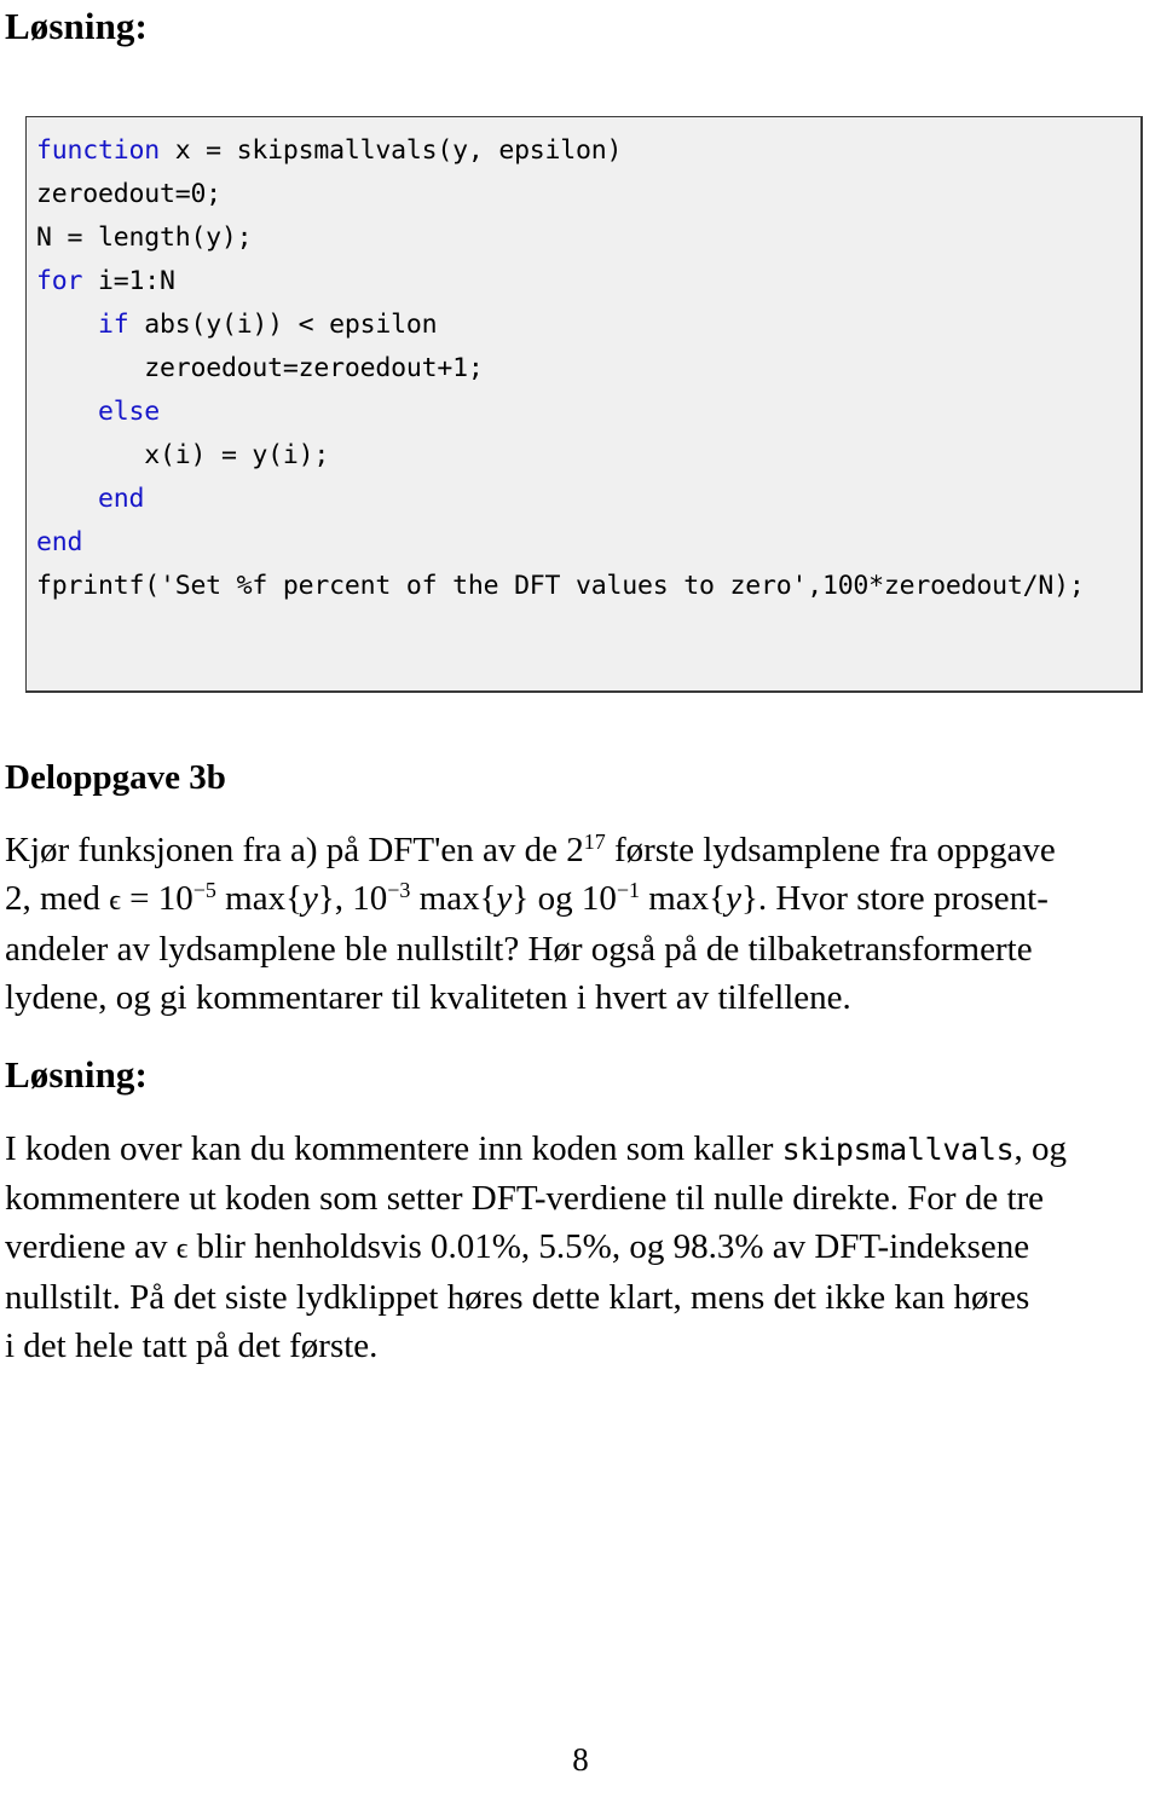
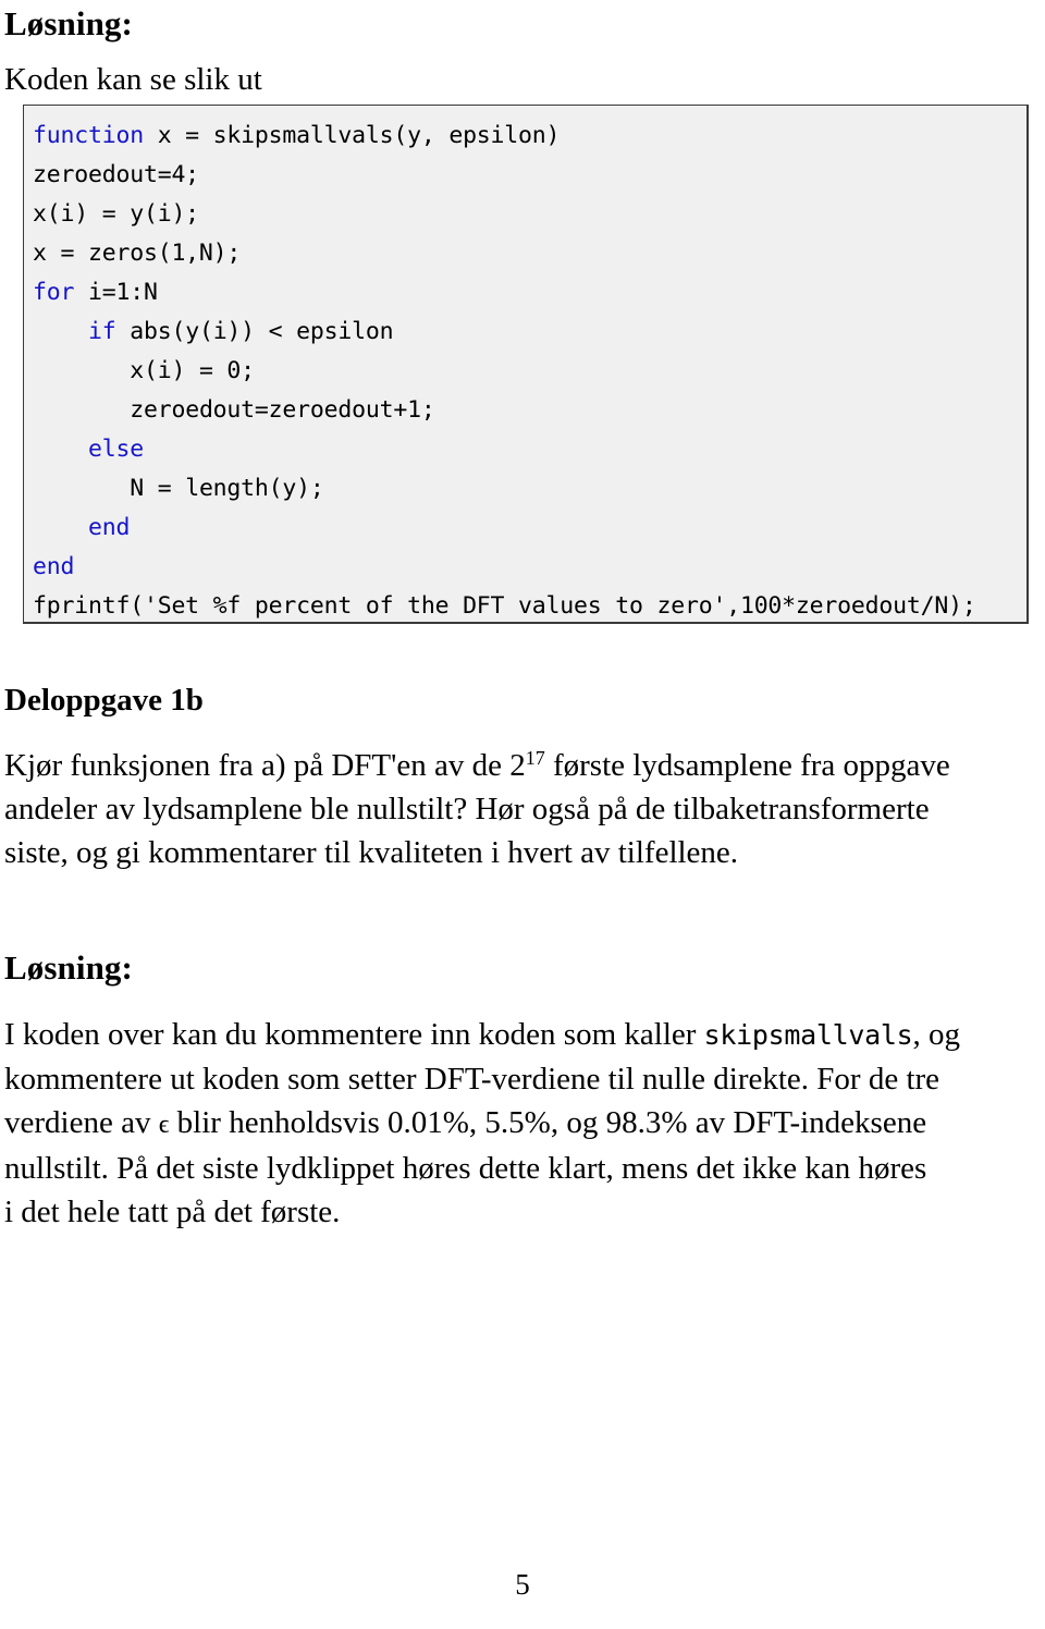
  Løsning:
+ Koden kan se slik ut
  function x = skipsmallvals(y, epsilon)
- zeroedout=0;
+ zeroedout=4;
- N = length(y);
+ x(i) = y(i);
+ x = zeros(1,N);
  for i=1:N
  if abs(y(i)) < epsilon
+ x(i) = 0;
  zeroedout=zeroedout+1;
  else
- x(i) = y(i);
+ N = length(y);
  end
  end
  fprintf('Set %f percent of the DFT values to zero',100*zeroedout/N);
- Deloppgave 3b
+ Deloppgave 1b
  Kjør funksjonen fra a) på DFT'en av de 217 første lydsamplene fra oppgave
- 2, med ϵ = 10−5 max{y}, 10−3 max{y} og 10−1 max{y}. Hvor store prosent-
  andeler av lydsamplene ble nullstilt? Hør også på de tilbaketransformerte
- lydene, og gi kommentarer til kvaliteten i hvert av tilfellene.
+ siste, og gi kommentarer til kvaliteten i hvert av tilfellene.
  Løsning:
  I koden over kan du kommentere inn koden som kaller skipsmallvals, og
  kommentere ut koden som setter DFT-verdiene til nulle direkte. For de tre
  verdiene av ϵ blir henholdsvis 0.01%, 5.5%, og 98.3% av DFT-indeksene
  nullstilt. På det siste lydklippet høres dette klart, mens det ikke kan høres
  i det hele tatt på det første.
- 8
+ 5
